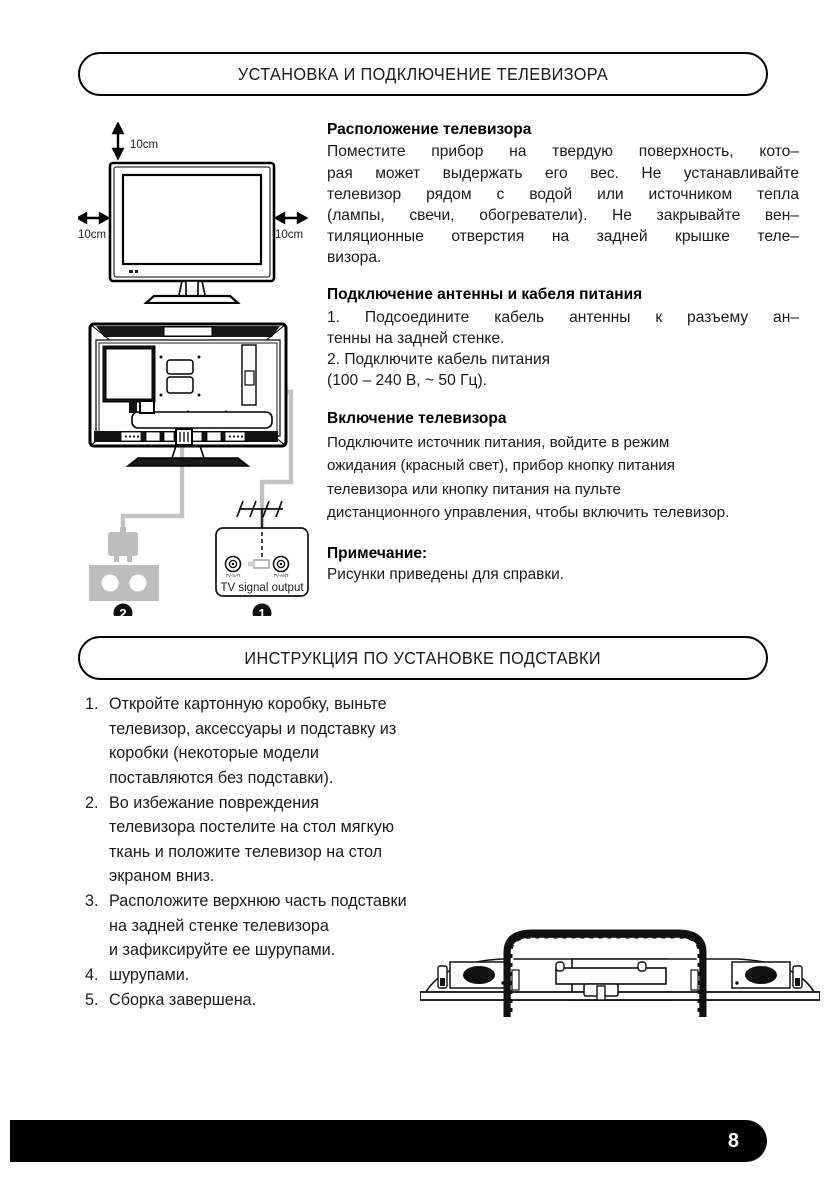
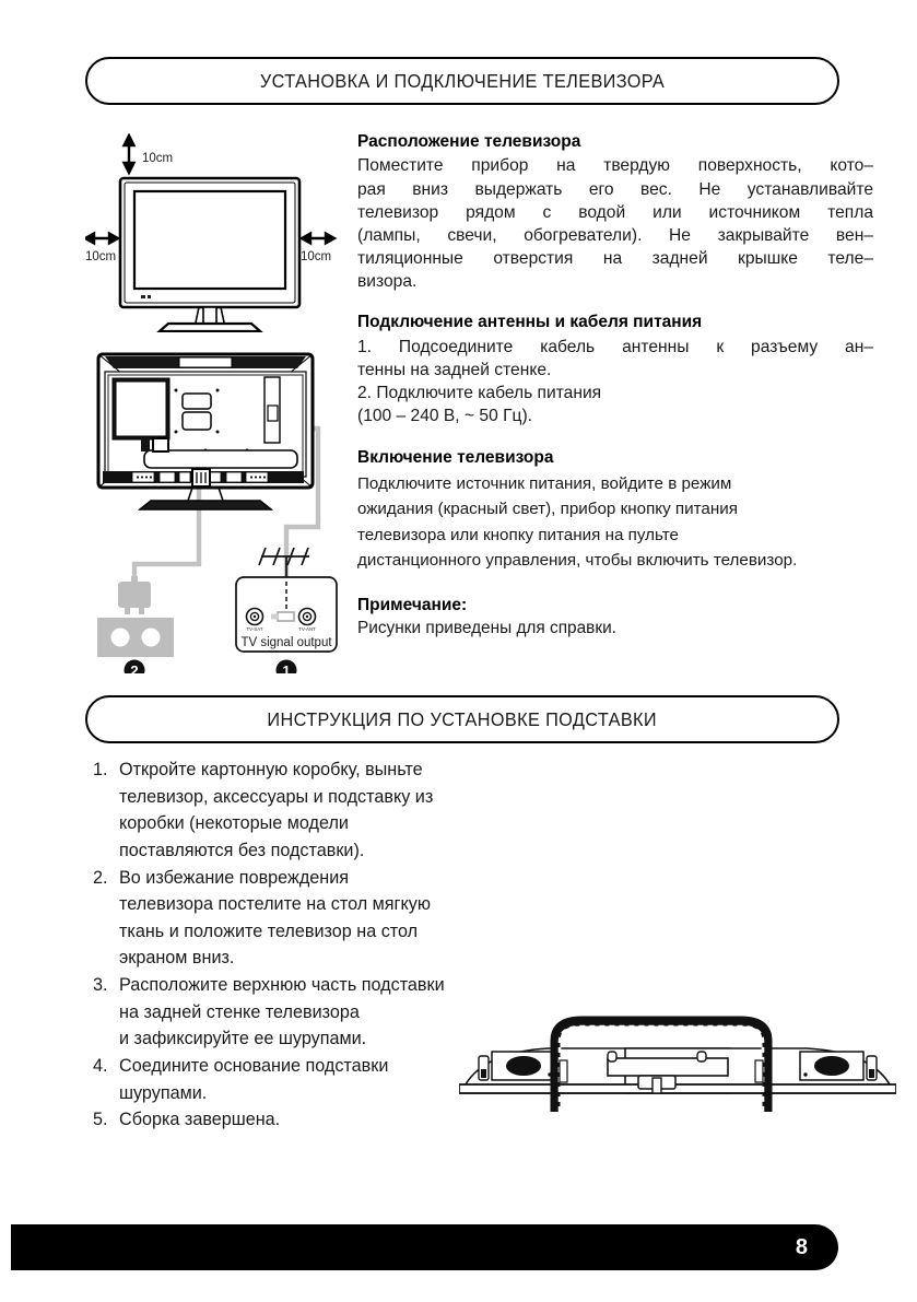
  УСТАНОВКА И ПОДКЛЮЧЕНИЕ ТЕЛЕВИЗОРА
  10cm
  10cm
  10cm
  TV signal output
  2
  1
  Расположение телевизора
  Поместите прибор на твердую поверхность, кото–
- рая может выдержать его вес. Не устанавливайте
+ рая вниз выдержать его вес. Не устанавливайте
  телевизор рядом с водой или источником тепла
  (лампы, свечи, обогреватели). Не закрывайте вен–
  тиляционные отверстия на задней крышке теле–
  визора.
  Подключение антенны и кабеля питания
  1. Подсоедините кабель антенны к разъему ан–
  тенны на задней стенке.
  2. Подключите кабель питания
  (100 – 240 В, ~ 50 Гц).
  Включение телевизора
  Подключите источник питания, войдите в режим
  ожидания (красный свет), прибор кнопку питания
  телевизора или кнопку питания на пульте
  дистанционного управления, чтобы включить телевизор.
  Примечание:
  Рисунки приведены для справки.
  ИНСТРУКЦИЯ ПО УСТАНОВКЕ ПОДСТАВКИ
  1.
  Откройте картонную коробку, выньте
  телевизор, аксессуары и подставку из
  коробки (некоторые модели
  поставляются без подставки).
  2.
  Во избежание повреждения
  телевизора постелите на стол мягкую
  ткань и положите телевизор на стол
  экраном вниз.
  3.
  Расположите верхнюю часть подставки
  на задней стенке телевизора
  и зафиксируйте ее шурупами.
  4.
+ Соедините основание подставки
  шурупами.
  5.
  Сборка завершена.
  8
